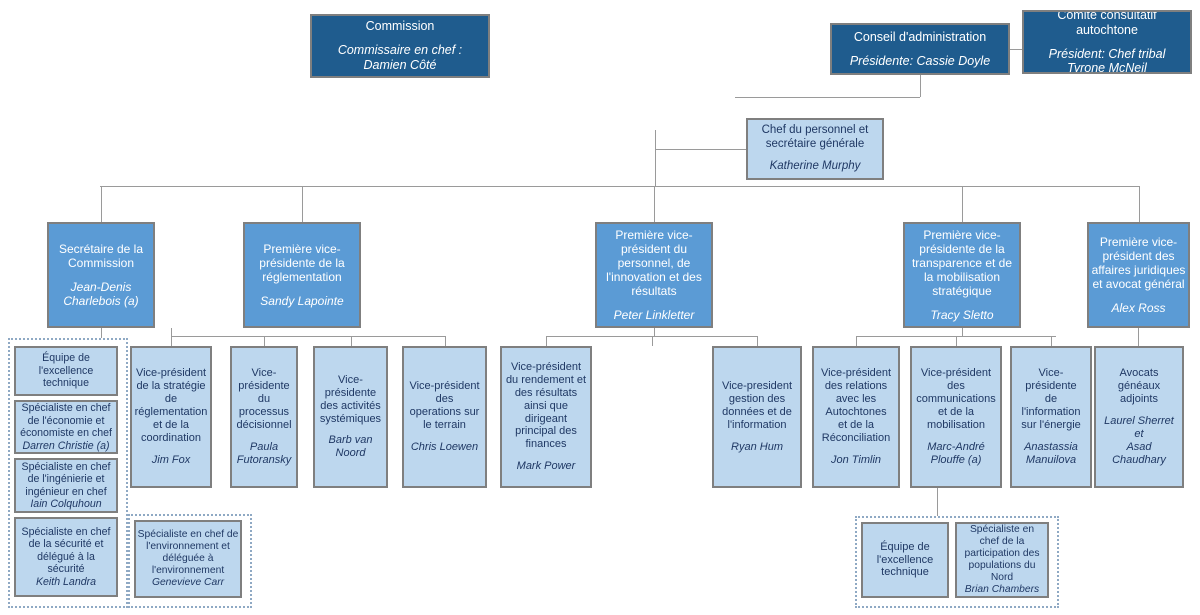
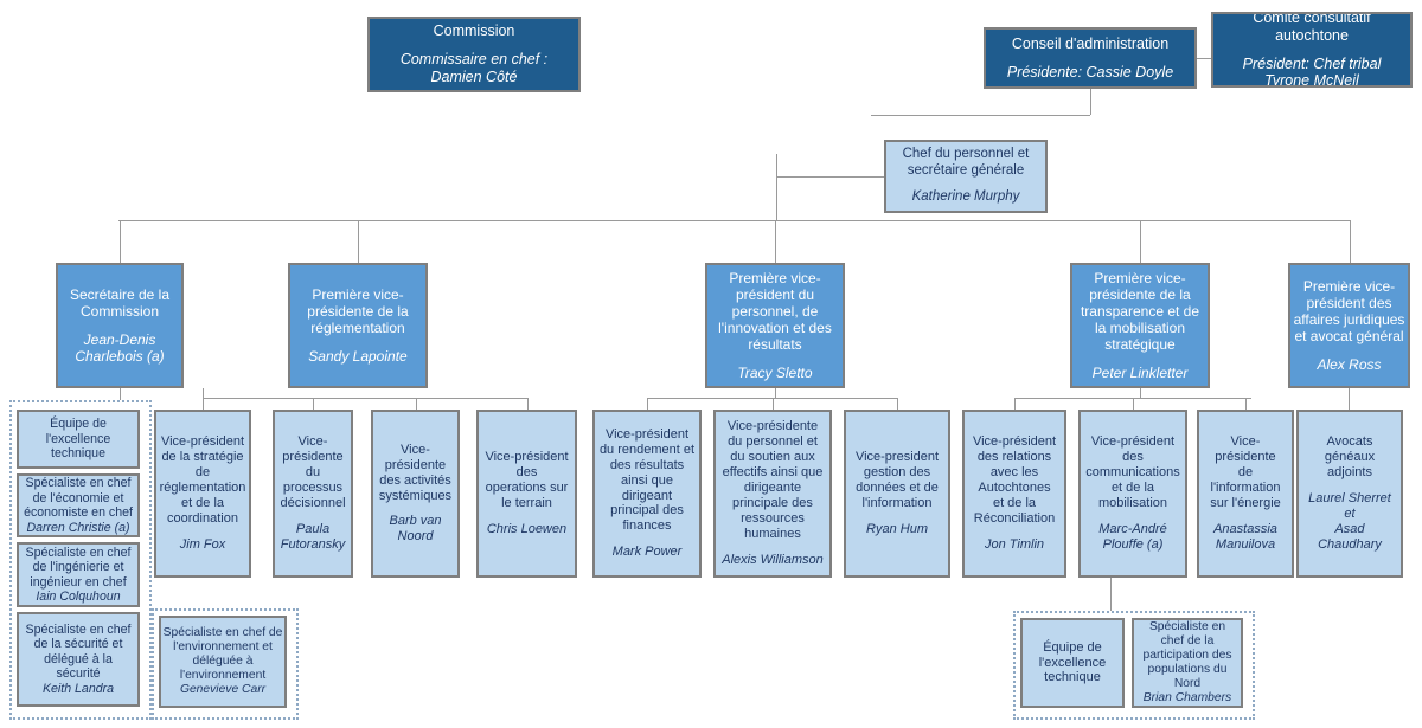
  Commission
  Commissaire en chef :
  Damien Côté
  Conseil d'administration
  Présidente: Cassie Doyle
  Comité consultatif
  autochtone
  Président: Chef tribal
  Tyrone McNeil
  Chef du personnel et
  secrétaire générale
  Katherine Murphy
  Secrétaire de la
  Commission
  Jean-Denis
  Charlebois (a)
  Première vice-
  présidente de la
  réglementation
  Sandy Lapointe
  Première vice-
  président du
  personnel, de
  l'innovation et des
  résultats
- Peter Linkletter
+ Tracy Sletto
  Première vice-
  présidente de la
  transparence et de
  la mobilisation
  stratégique
- Tracy Sletto
+ Peter Linkletter
  Première vice-
  président des
  affaires juridiques
  et avocat général
  Alex Ross
  Équipe de
  l'excellence
  technique
  Spécialiste en chef
  de l'économie et
  économiste en chef
  Darren Christie (a)
  Spécialiste en chef
  de l'ingénierie et
  ingénieur en chef
  Iain Colquhoun
  Spécialiste en chef
  de la sécurité et
  délégué à la
  sécurité
  Keith Landra
  Spécialiste en chef de
  l'environnement et
  déléguée à
  l'environnement
  Genevieve Carr
  Vice-président
  de la stratégie
  de
  réglementation
  et de la
  coordination
  Jim Fox
  Vice-
  présidente
  du
  processus
  décisionnel
  Paula
  Futoransky
  Vice-
  présidente
  des activités
  systémiques
  Barb van
  Noord
  Vice-président
  des
  operations sur
  le terrain
  Chris Loewen
  Vice-président
  du rendement et
  des résultats
  ainsi que
  dirigeant
  principal des
  finances
  Mark Power
+ Vice-présidente
+ du personnel et
+ du soutien aux
+ effectifs ainsi que
+ dirigeante
+ principale des
+ ressources
+ humaines
+ Alexis Williamson
  Vice-president
  gestion des
  données et de
  l'information
  Ryan Hum
  Vice-président
  des relations
  avec les
  Autochtones
  et de la
  Réconciliation
  Jon Timlin
  Vice-président
  des
  communications
  et de la
  mobilisation
  Marc-André
  Plouffe (a)
  Vice-
  présidente
  de
  l'information
  sur l'énergie
  Anastassia
  Manuilova
  Avocats
  généaux
  adjoints
  Laurel Sherret
  et
  Asad
  Chaudhary
  Équipe de
  l'excellence
  technique
  Spécialiste en
  chef de la
  participation des
  populations du
  Nord
  Brian Chambers
